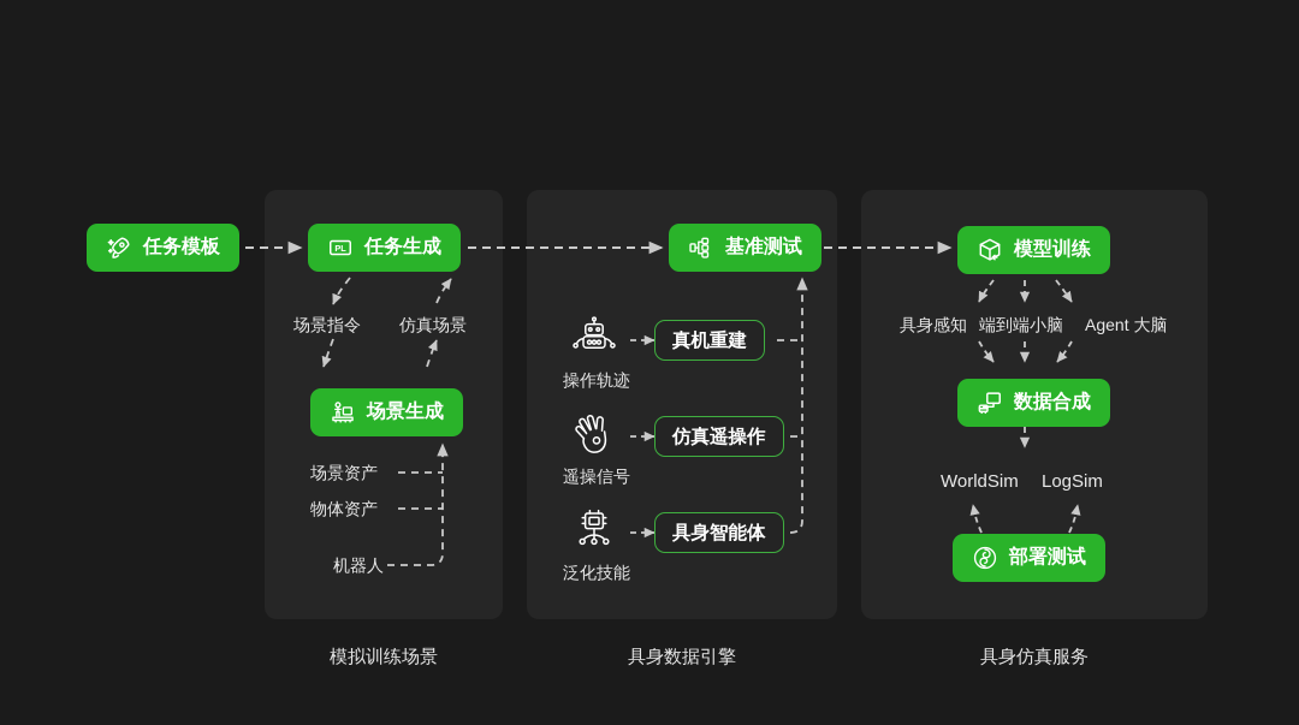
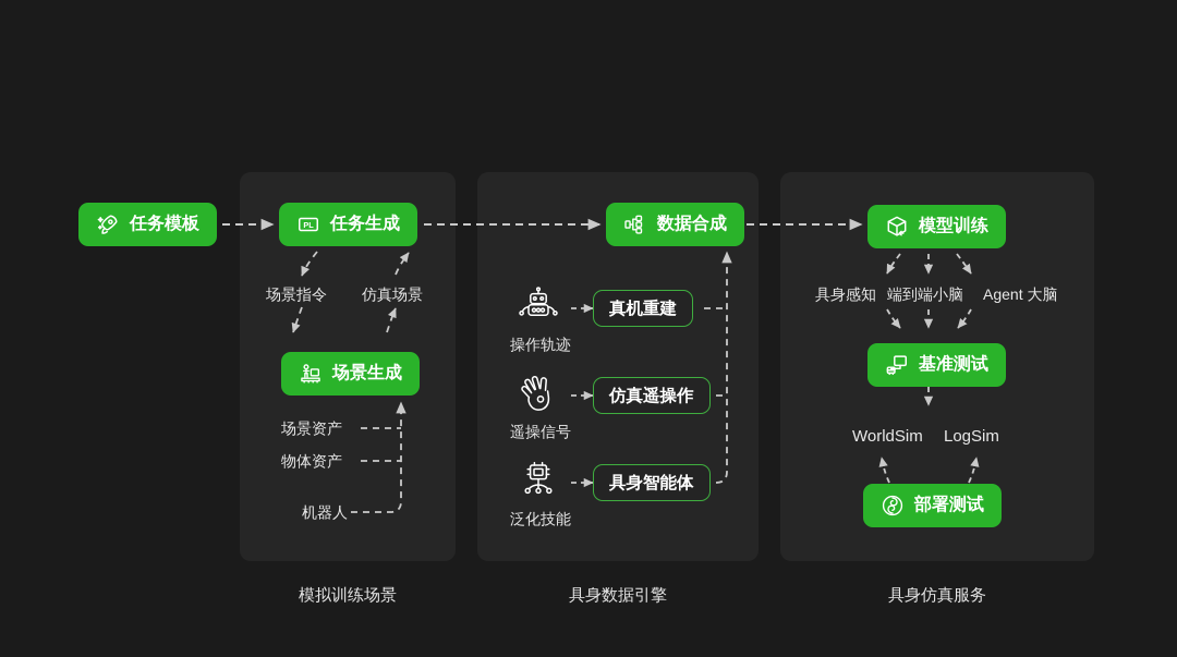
  任务模板
  PL
  任务生成
  场景指令
  仿真场景
  场景生成
  场景资产
  物体资产
  机器人
  模拟训练场景
- 基准测试
+ 数据合成
  操作轨迹
  真机重建
  遥操信号
  仿真遥操作
  泛化技能
  具身智能体
  具身数据引擎
  模型训练
  具身感知
  端到端小脑
  Agent 大脑
- 数据合成
+ 基准测试
  WorldSim
  LogSim
  部署测试
  具身仿真服务
